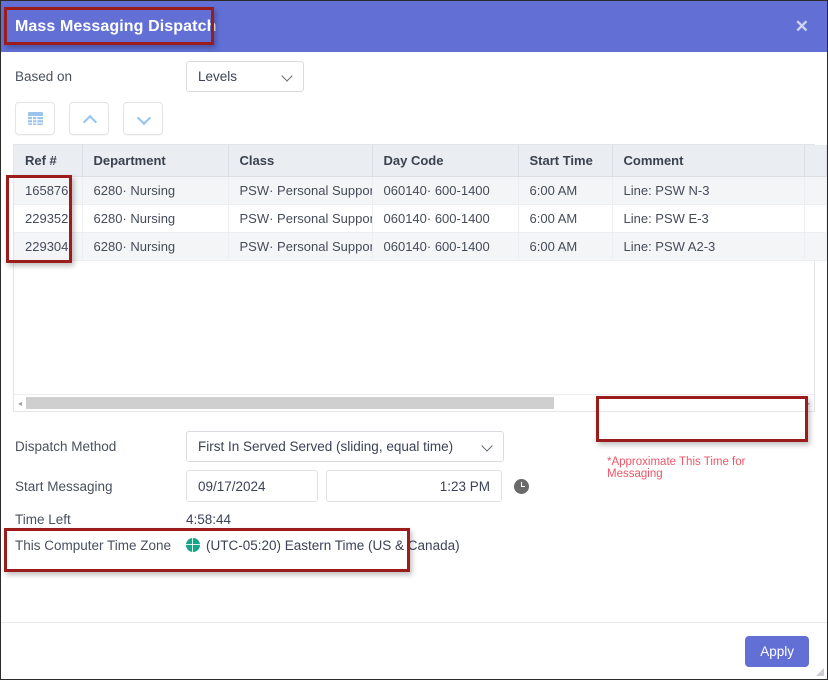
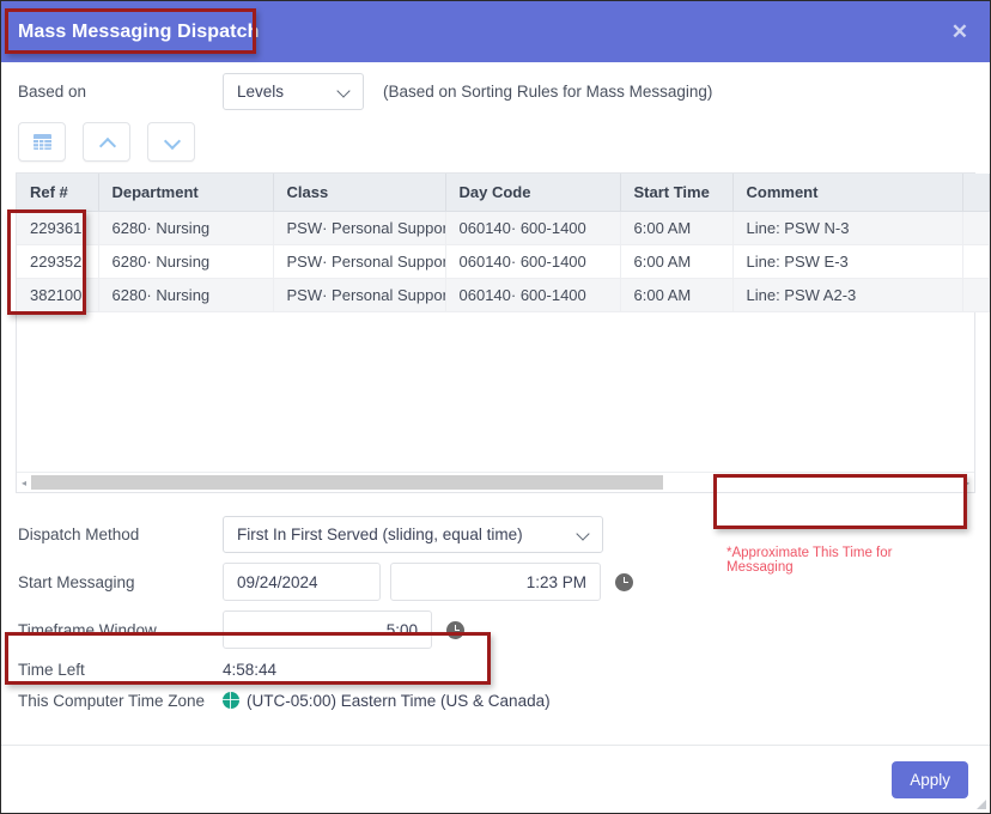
  Mass Messaging Dispatch
  ✕
  Based on
  Levels
+ (Based on Sorting Rules for Mass Messaging)
  Ref #	Department	Class	Day Code	Start Time	Comment
- 165876	6280· Nursing	PSW· Personal Suppo	060140· 600-1400	6:00 AM	Line: PSW N-3
+ 229361	6280· Nursing	PSW· Personal Suppo	060140· 600-1400	6:00 AM	Line: PSW N-3
  229352	6280· Nursing	PSW· Personal Suppo	060140· 600-1400	6:00 AM	Line: PSW E-3
- 229304	6280· Nursing	PSW· Personal Suppo	060140· 600-1400	6:00 AM	Line: PSW A2-3
+ 382100	6280· Nursing	PSW· Personal Suppo	060140· 600-1400	6:00 AM	Line: PSW A2-3
  ◂
  ▸
  *Approximate This Time for Messaging
  Dispatch Method
- First In Served Served (sliding, equal time)
+ First In First Served (sliding, equal time)
  Start Messaging
- 09/17/2024
+ 09/24/2024
  1:23 PM
+ Timeframe Window
+ 5:00
  Time Left
  4:58:44
  This Computer Time Zone
- (UTC-05:20) Eastern Time (US & Canada)
+ (UTC-05:00) Eastern Time (US & Canada)
  Apply
